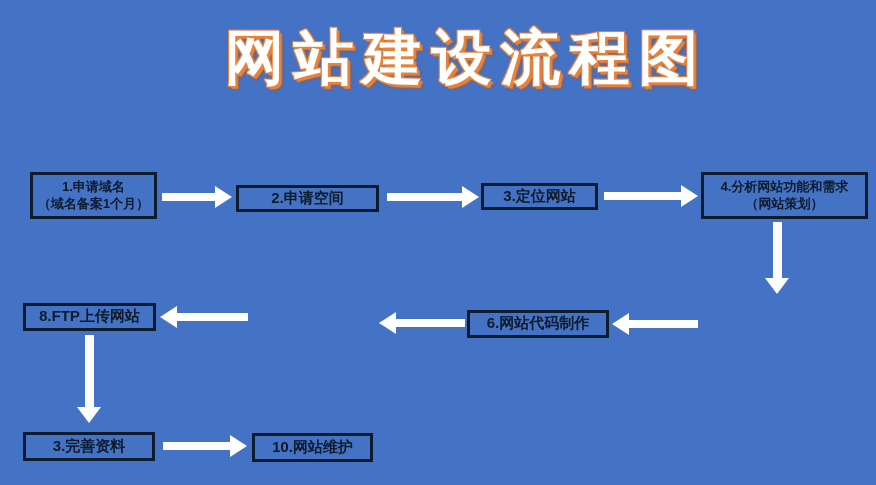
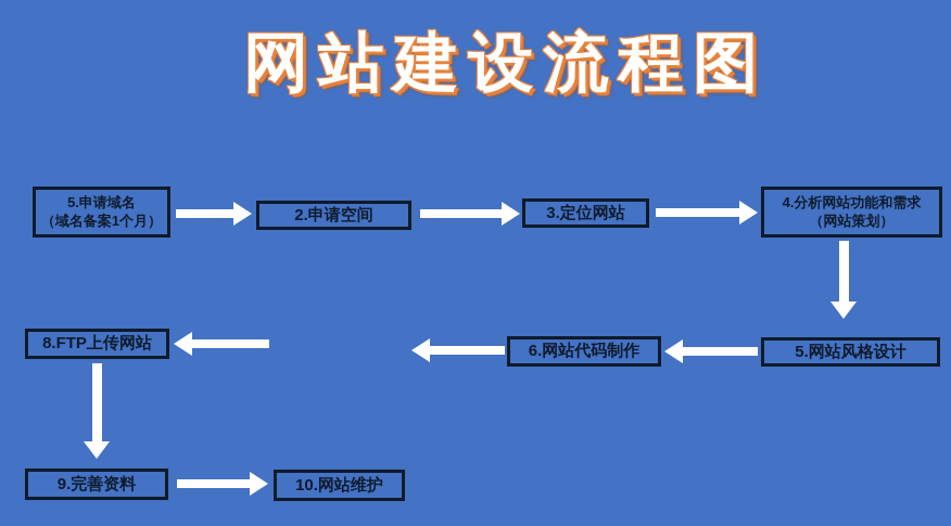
  网站建设流程图
- 1.申请域名
+ 5.申请域名
  （域名备案1个月）
  2.申请空间
  3.定位网站
  4.分析网站功能和需求
  （网站策划）
+ 5.网站风格设计
  6.网站代码制作
  8.FTP上传网站
- 3.完善资料
+ 9.完善资料
  10.网站维护
